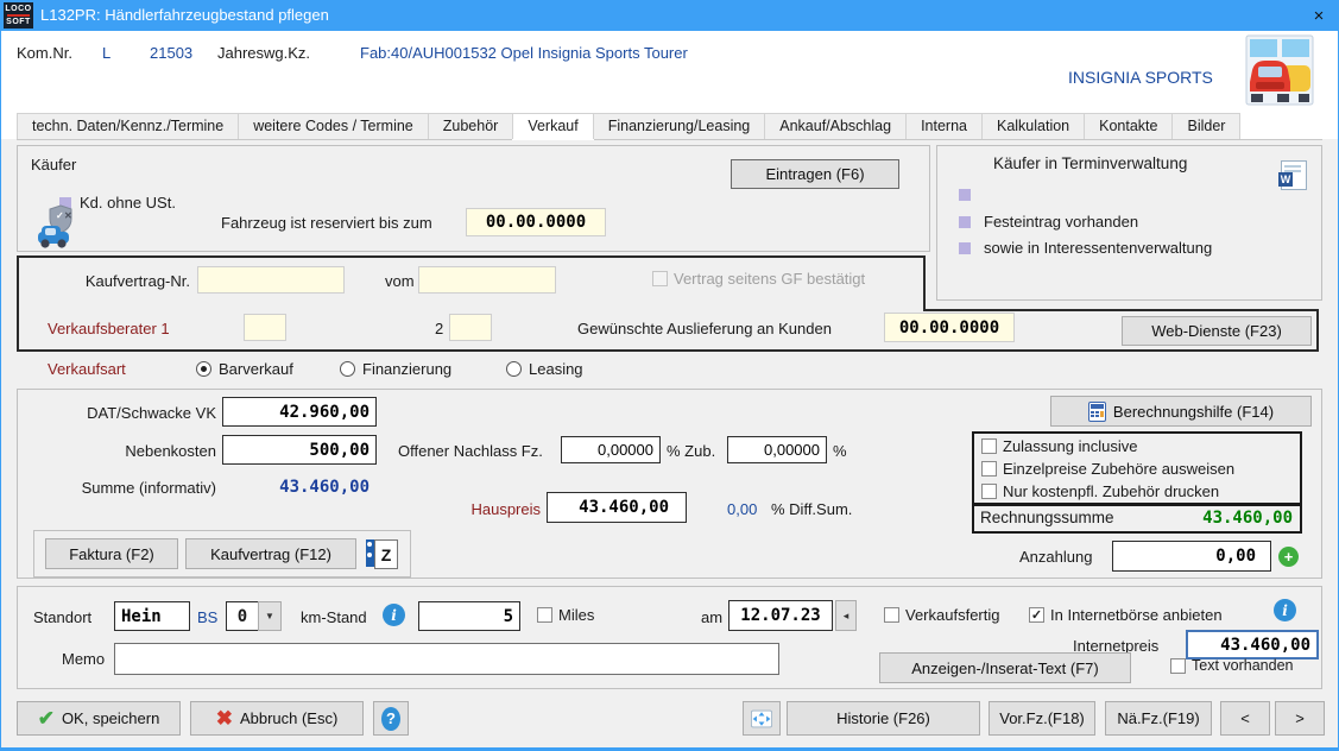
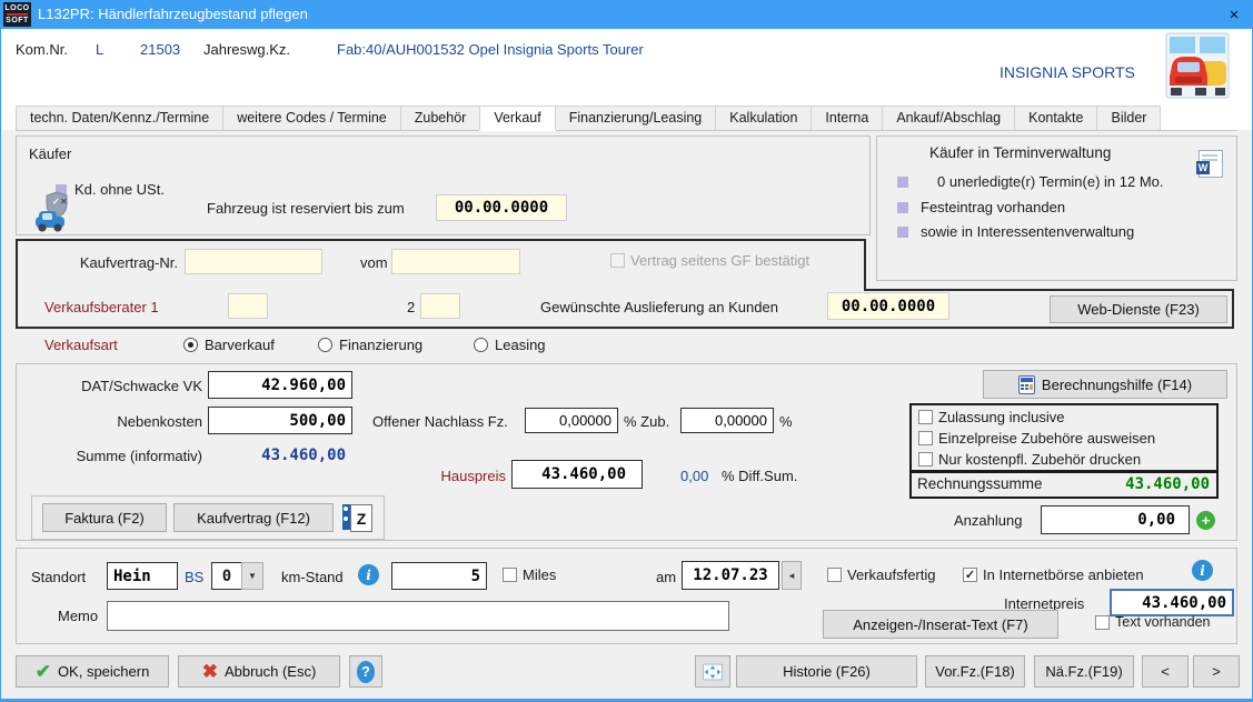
  L132PR: Händlerfahrzeugbestand pflegen
  ×
  Kom.Nr.
  L
  21503
  Jahreswg.Kz.
  Fab:40/AUH001532 Opel Insignia Sports Tourer
  INSIGNIA SPORTS
  techn. Daten/Kennz./Termine
  weitere Codes / Termine
  Zubehör
  Verkauf
  Finanzierung/Leasing
- Ankauf/Abschlag
+ Kalkulation
  Interna
- Kalkulation
+ Ankauf/Abschlag
  Kontakte
  Bilder
  Käufer
  Kd. ohne USt.
  ✓
  ✕
  Fahrzeug ist reserviert bis zum
  00.00.0000
- Eintragen (F6)
  Käufer in Terminverwaltung
  W
+ 0 unerledigte(r) Termin(e) in 12 Mo.
  Festeintrag vorhanden
  sowie in Interessentenverwaltung
  Kaufvertrag-Nr.
  vom
  Vertrag seitens GF bestätigt
  Verkaufsberater 1
  2
  Gewünschte Auslieferung an Kunden
  00.00.0000
  Web-Dienste (F23)
  Verkaufsart
  Barverkauf
  Finanzierung
  Leasing
  DAT/Schwacke VK
  42.960,00
  Nebenkosten
  500,00
  Offener Nachlass Fz.
  0,00000
  % Zub.
  0,00000
  %
  Summe (informativ)
  43.460,00
  Hauspreis
  43.460,00
  0,00
  % Diff.Sum.
  Berechnungshilfe (F14)
  Zulassung inclusive
  Einzelpreise Zubehöre ausweisen
  Nur kostenpfl. Zubehör drucken
  Rechnungssumme
  43.460,00
  Anzahlung
  0,00
  +
  Faktura (F2)
  Kaufvertrag (F12)
  Z
  Standort
  Hein
  BS
  0
  ▼
  km-Stand
  i
  5
  Miles
  am
  12.07.23
  ◂
  Verkaufsfertig
  In Internetbörse anbieten
  i
  Internetpreis
  43.460,00
  Memo
  Anzeigen-/Inserat-Text (F7)
  Text vorhanden
  ✔
  OK, speichern
  ✖
  Abbruch (Esc)
  ?
  Historie (F26)
  Vor.Fz.(F18)
  Nä.Fz.(F19)
  <
  >
